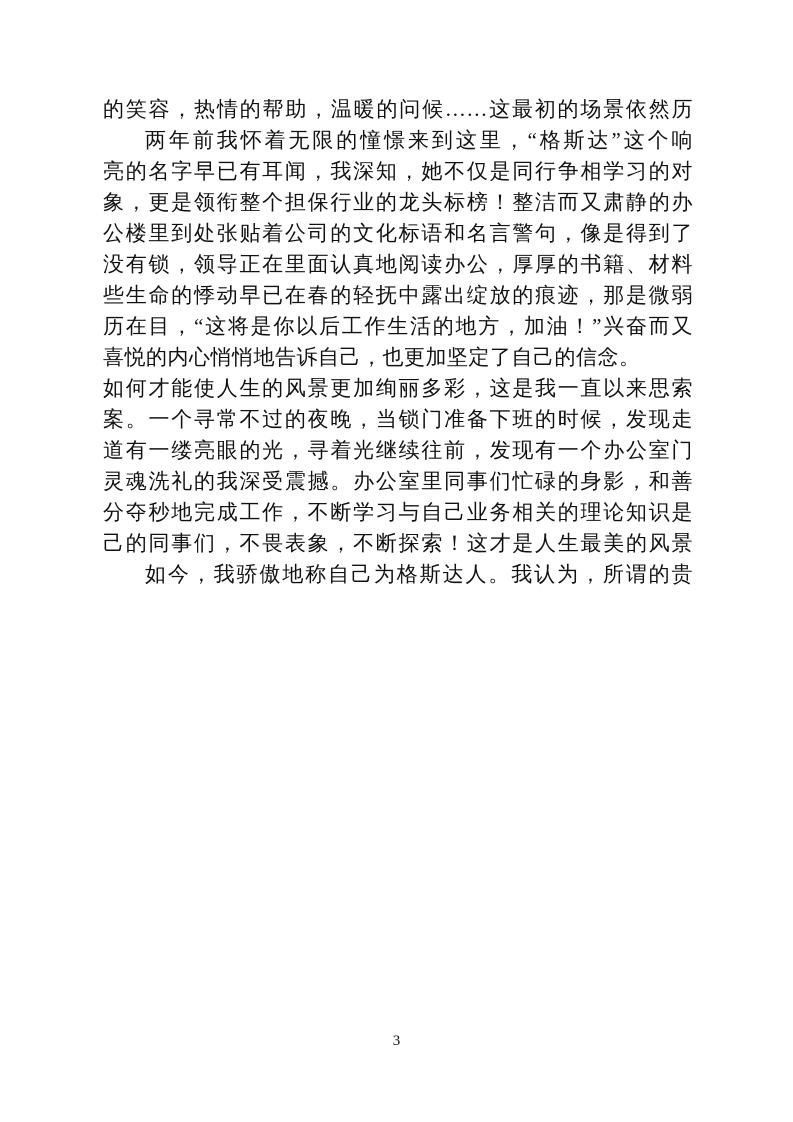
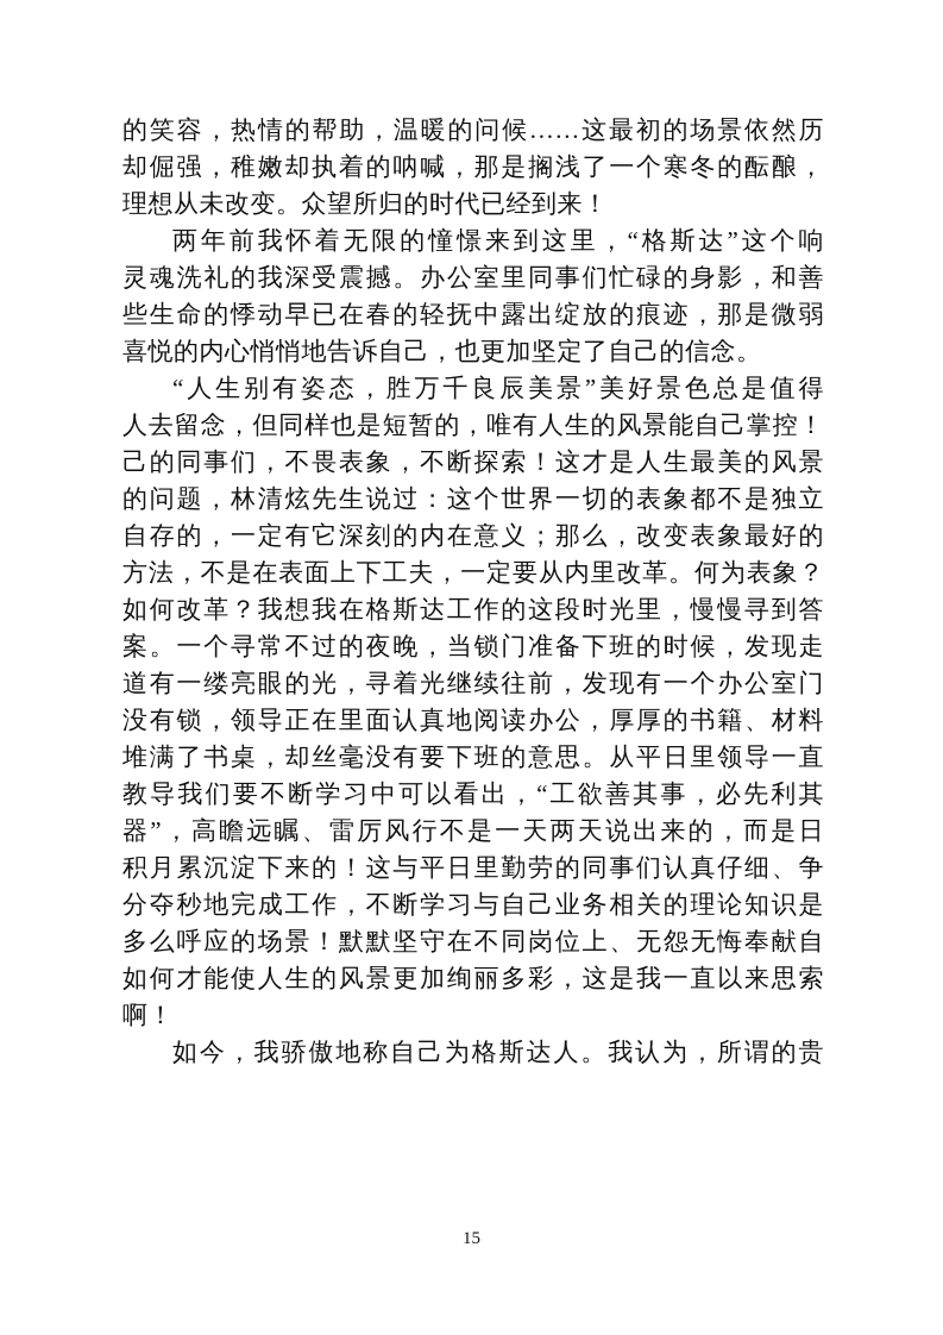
  的笑容，热情的帮助，温暖的问候……这最初的场景依然历
+ 却倔强，稚嫩却执着的呐喊，那是搁浅了一个寒冬的酝酿，
+ 理想从未改变。众望所归的时代已经到来！
  两年前我怀着无限的憧憬来到这里，“格斯达”这个响
- 亮的名字早已有耳闻，我深知，她不仅是同行争相学习的对
- 象，更是领衔整个担保行业的龙头标榜！整洁而又肃静的办
- 公楼里到处张贴着公司的文化标语和名言警句，像是得到了
- 没有锁，领导正在里面认真地阅读办公，厚厚的书籍、材料
+ 灵魂洗礼的我深受震撼。办公室里同事们忙碌的身影，和善
  些生命的悸动早已在春的轻抚中露出绽放的痕迹，那是微弱
- 历在目，“这将是你以后工作生活的地方，加油！”兴奋而又
  喜悦的内心悄悄地告诉自己，也更加坚定了自己的信念。
+ “人生别有姿态，胜万千良辰美景”美好景色总是值得
+ 人去留念，但同样也是短暂的，唯有人生的风景能自己掌控！
- 如何才能使人生的风景更加绚丽多彩，这是我一直以来思索
+ 己的同事们，不畏表象，不断探索！这才是人生最美的风景
+ 的问题，林清炫先生说过：这个世界一切的表象都不是独立
+ 自存的，一定有它深刻的内在意义；那么，改变表象最好的
+ 方法，不是在表面上下工夫，一定要从内里改革。何为表象？
+ 如何改革？我想我在格斯达工作的这段时光里，慢慢寻到答
  案。一个寻常不过的夜晚，当锁门准备下班的时候，发现走
  道有一缕亮眼的光，寻着光继续往前，发现有一个办公室门
- 灵魂洗礼的我深受震撼。办公室里同事们忙碌的身影，和善
+ 没有锁，领导正在里面认真地阅读办公，厚厚的书籍、材料
+ 堆满了书桌，却丝毫没有要下班的意思。从平日里领导一直
+ 教导我们要不断学习中可以看出，“工欲善其事，必先利其
+ 器”，高瞻远瞩、雷厉风行不是一天两天说出来的，而是日
+ 积月累沉淀下来的！这与平日里勤劳的同事们认真仔细、争
  分夺秒地完成工作，不断学习与自己业务相关的理论知识是
+ 多么呼应的场景！默默坚守在不同岗位上、无怨无悔奉献自
- 己的同事们，不畏表象，不断探索！这才是人生最美的风景
+ 如何才能使人生的风景更加绚丽多彩，这是我一直以来思索
+ 啊！
  如今，我骄傲地称自己为格斯达人。我认为，所谓的贵
- 3
+ 15
